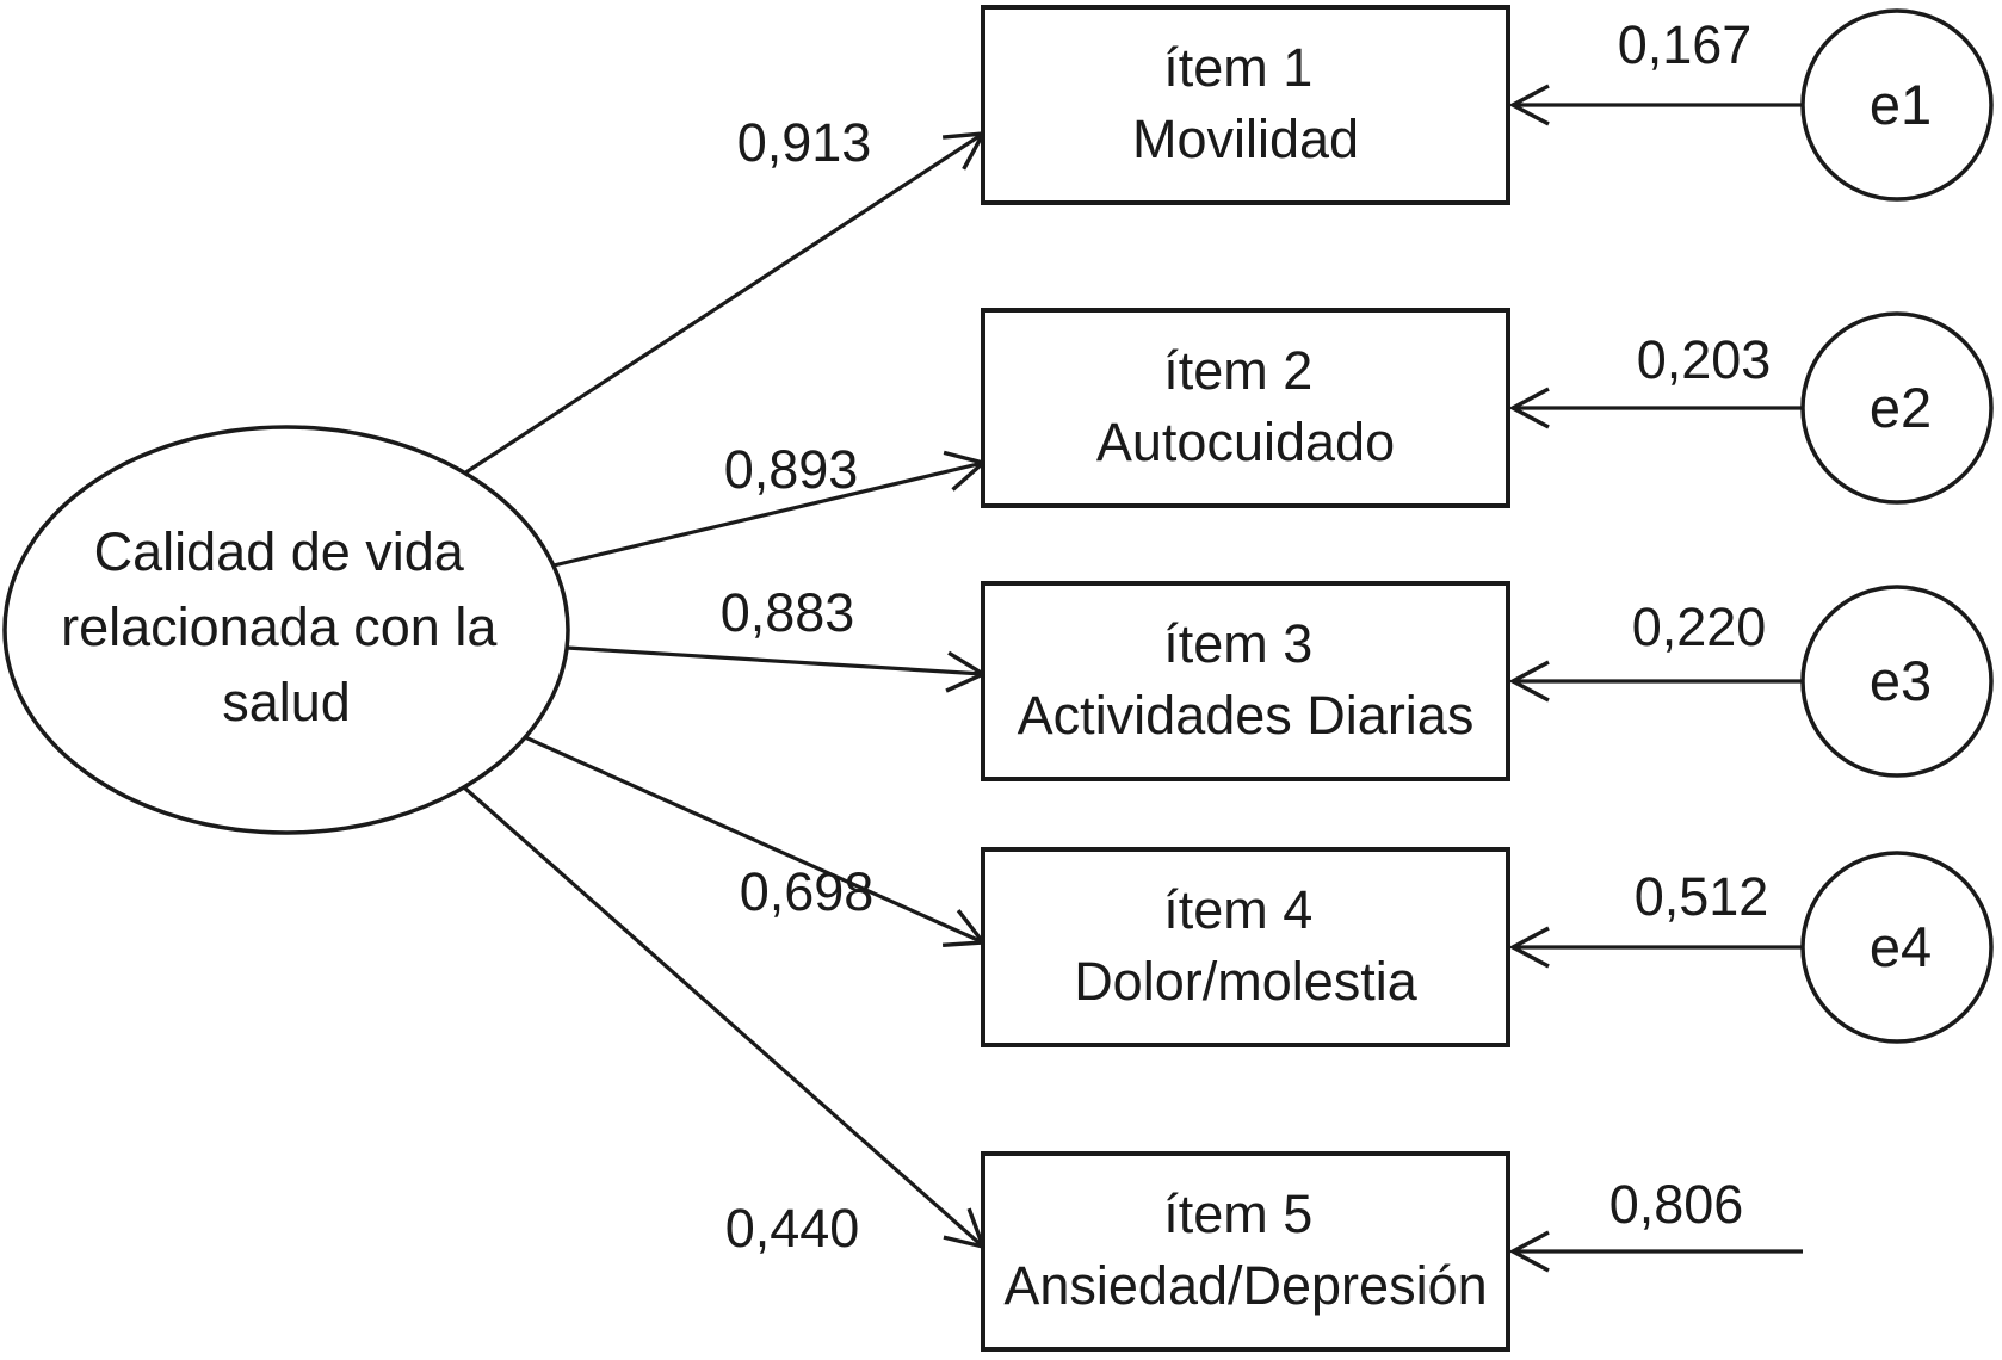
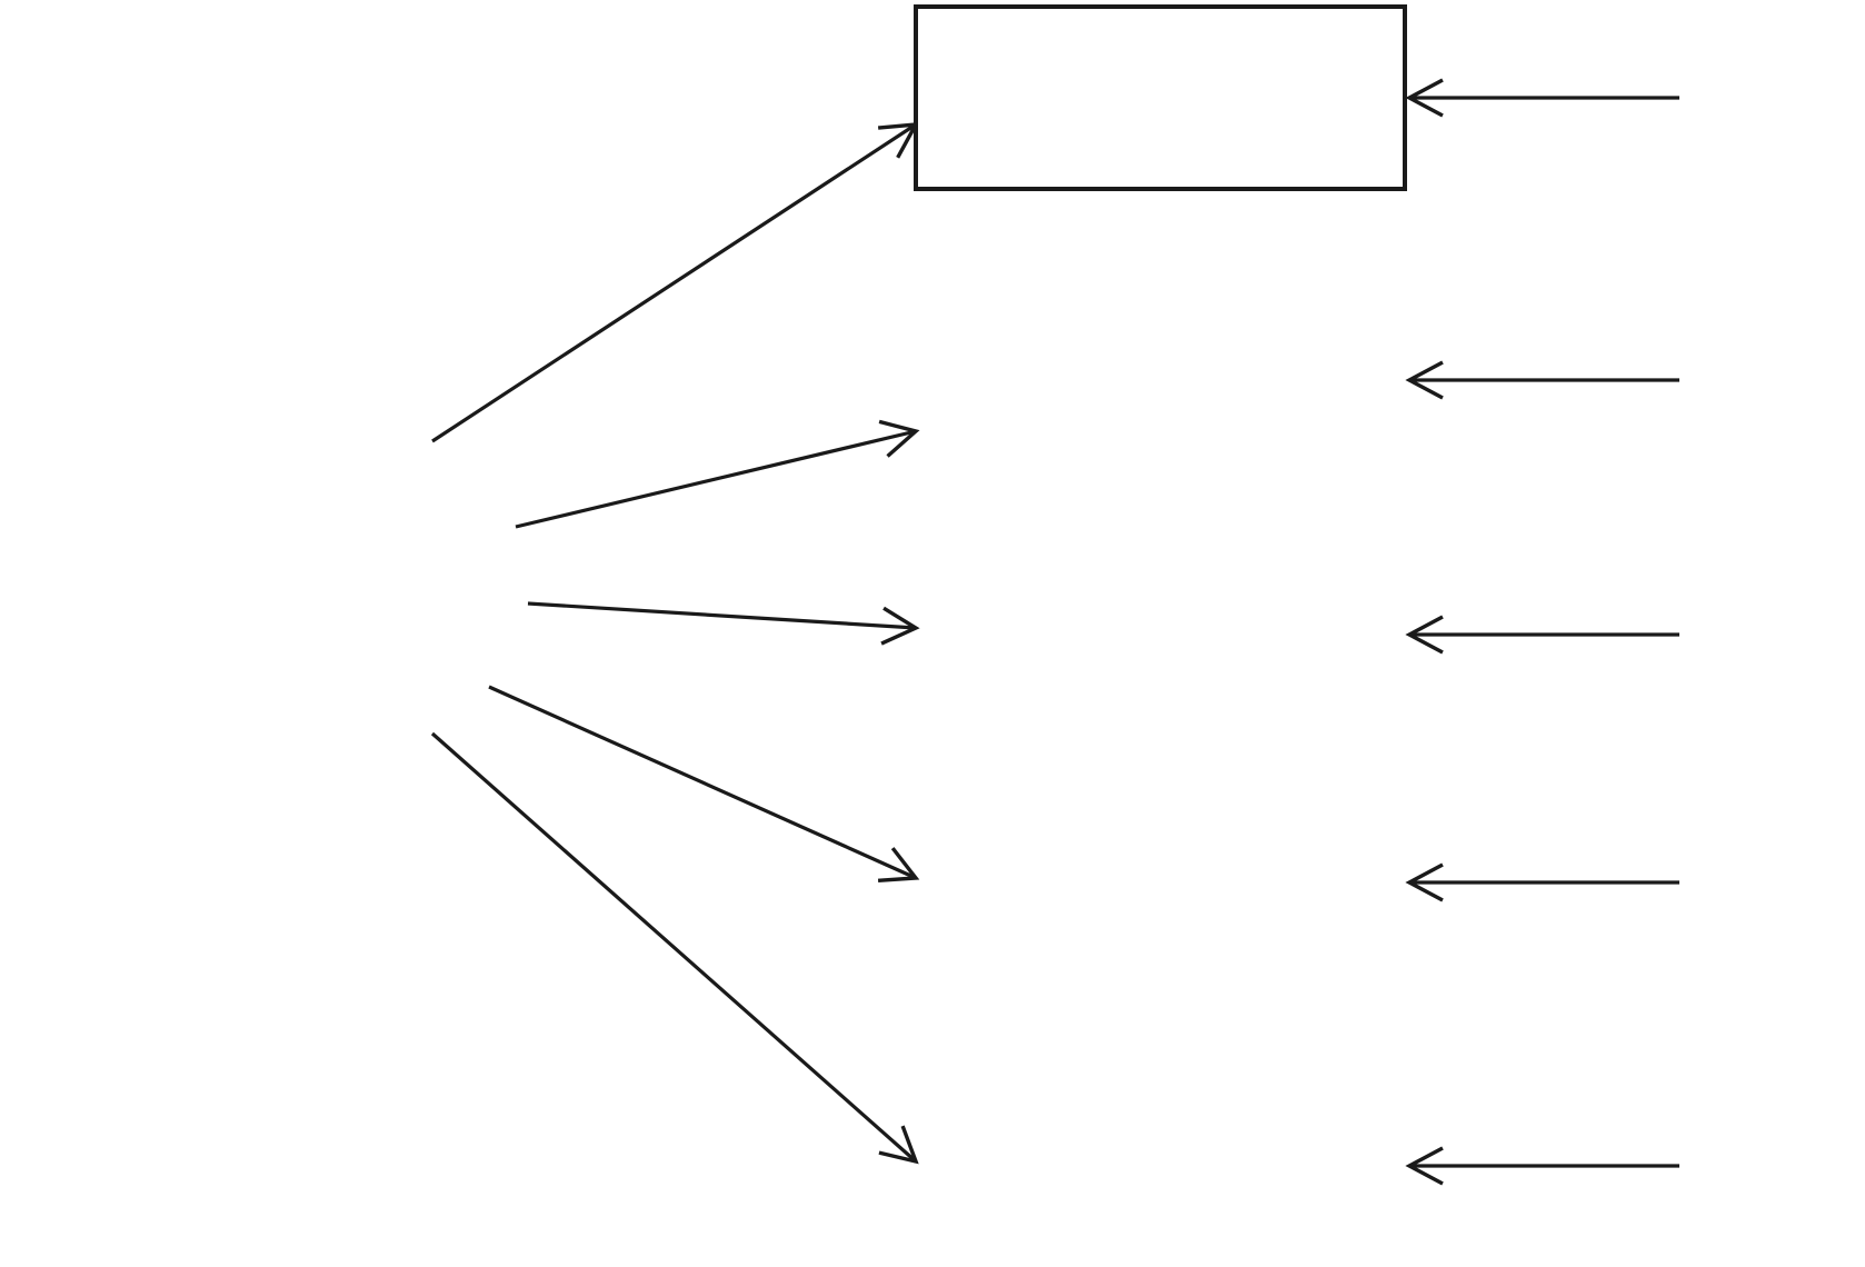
- Calidad de vida relacionada con la salud
- ítem 1 Movilidad
- ítem 2 Autocuidado
- ítem 3 Actividades Diarias
- ítem 4 Dolor/molestia
- ítem 5 Ansiedad/Depresión
- e1
- e2
- e3
- e4
- 0,913
- 0,893
- 0,883
- 0,698
- 0,440
- 0,167
- 0,203
- 0,220
- 0,512
- 0,806
